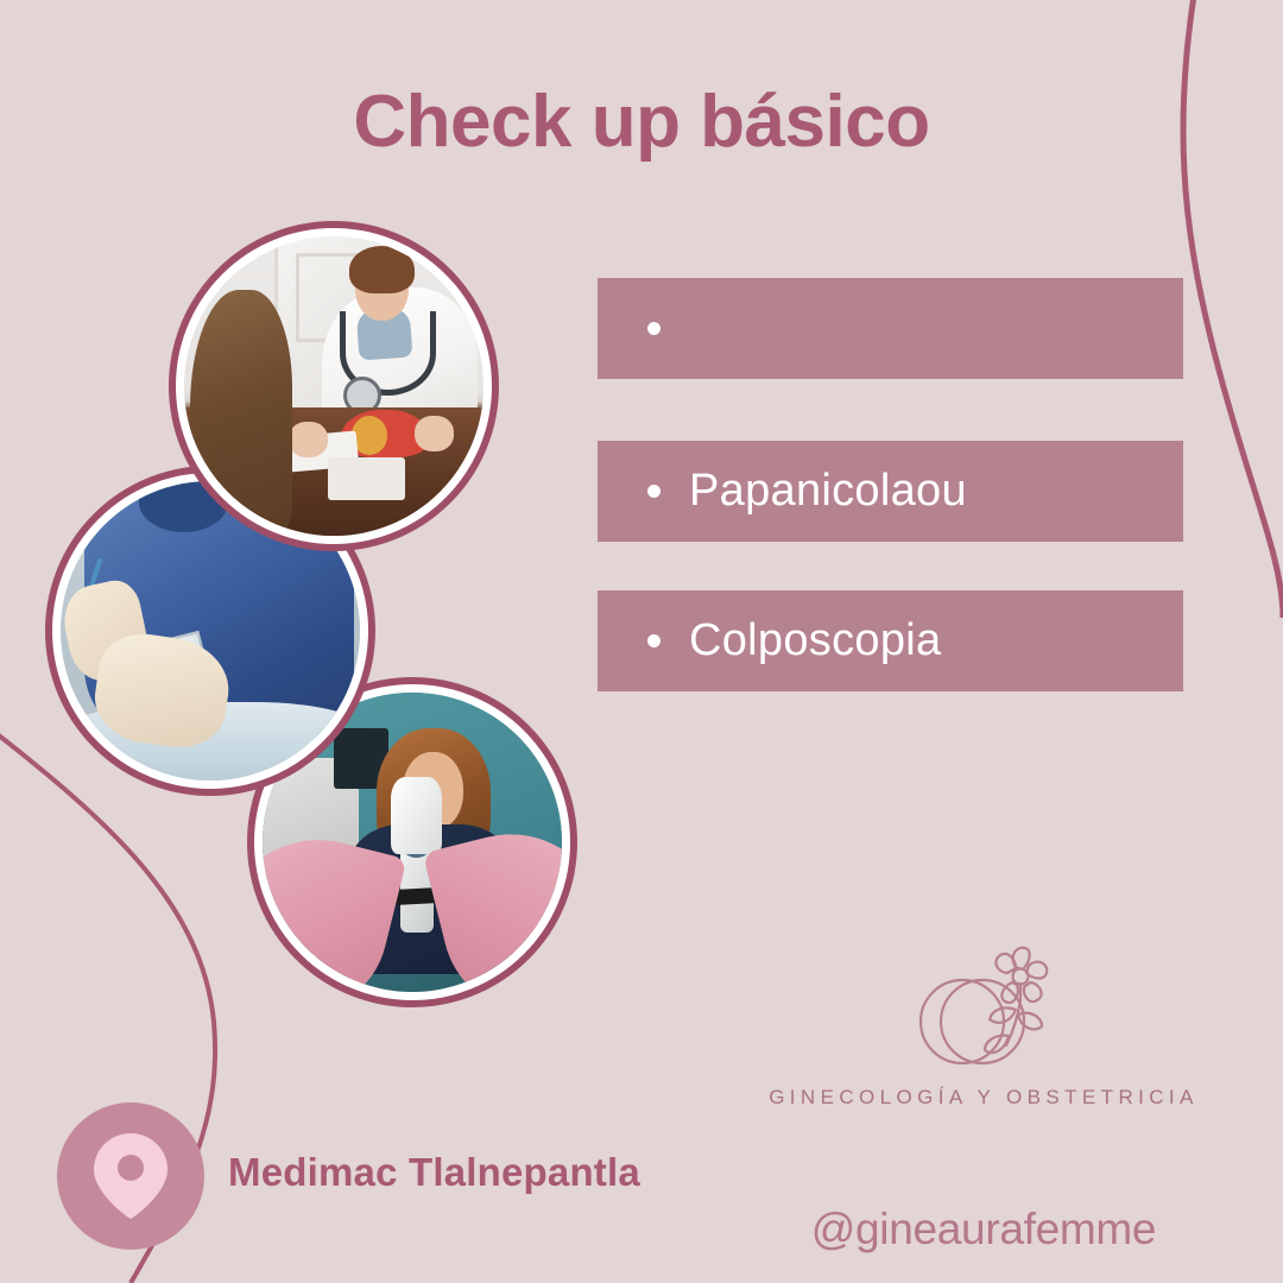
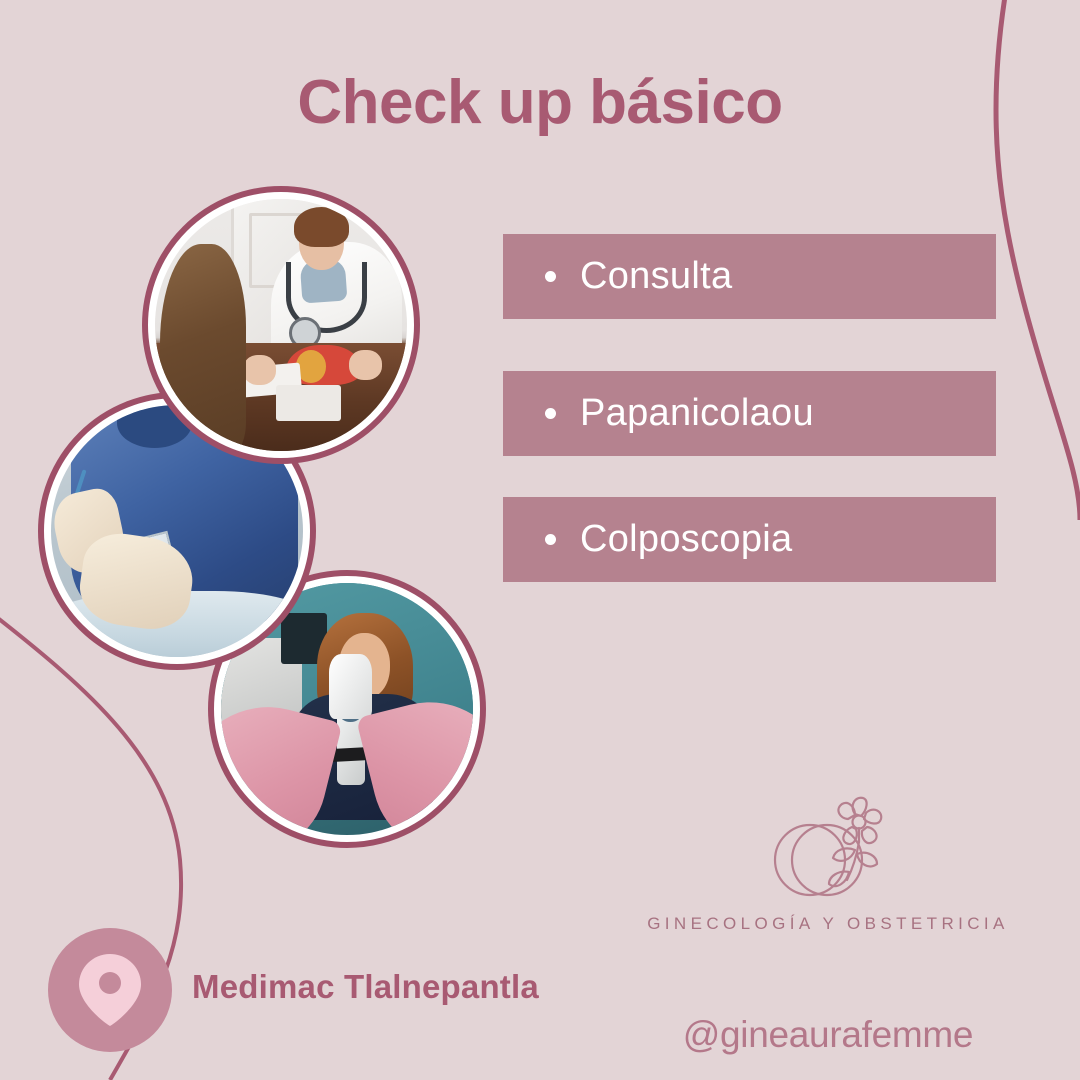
  Check up básico
+ Consulta
  Papanicolaou
  Colposcopia
  Medimac Tlalnepantla
  GINECOLOGÍA Y OBSTETRICIA
  @gineaurafemme
